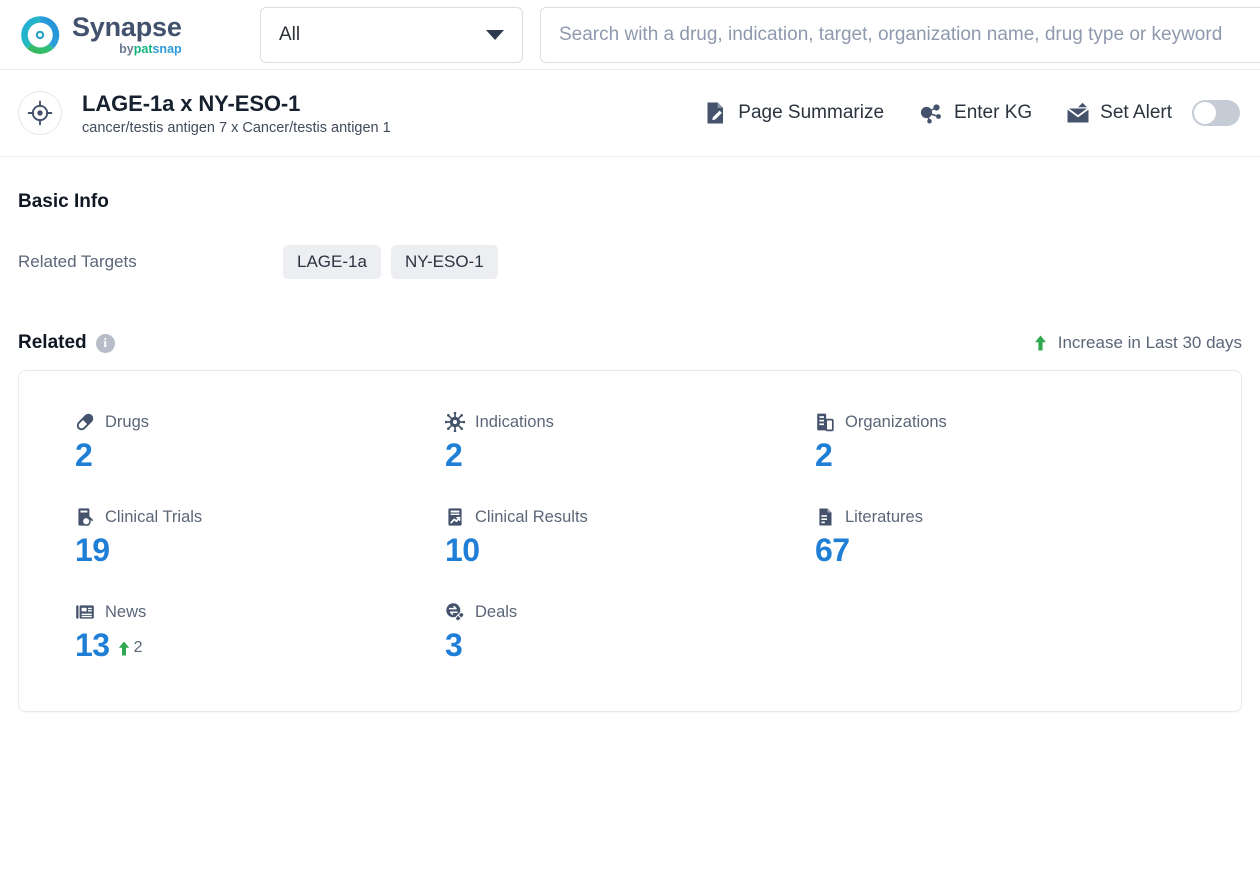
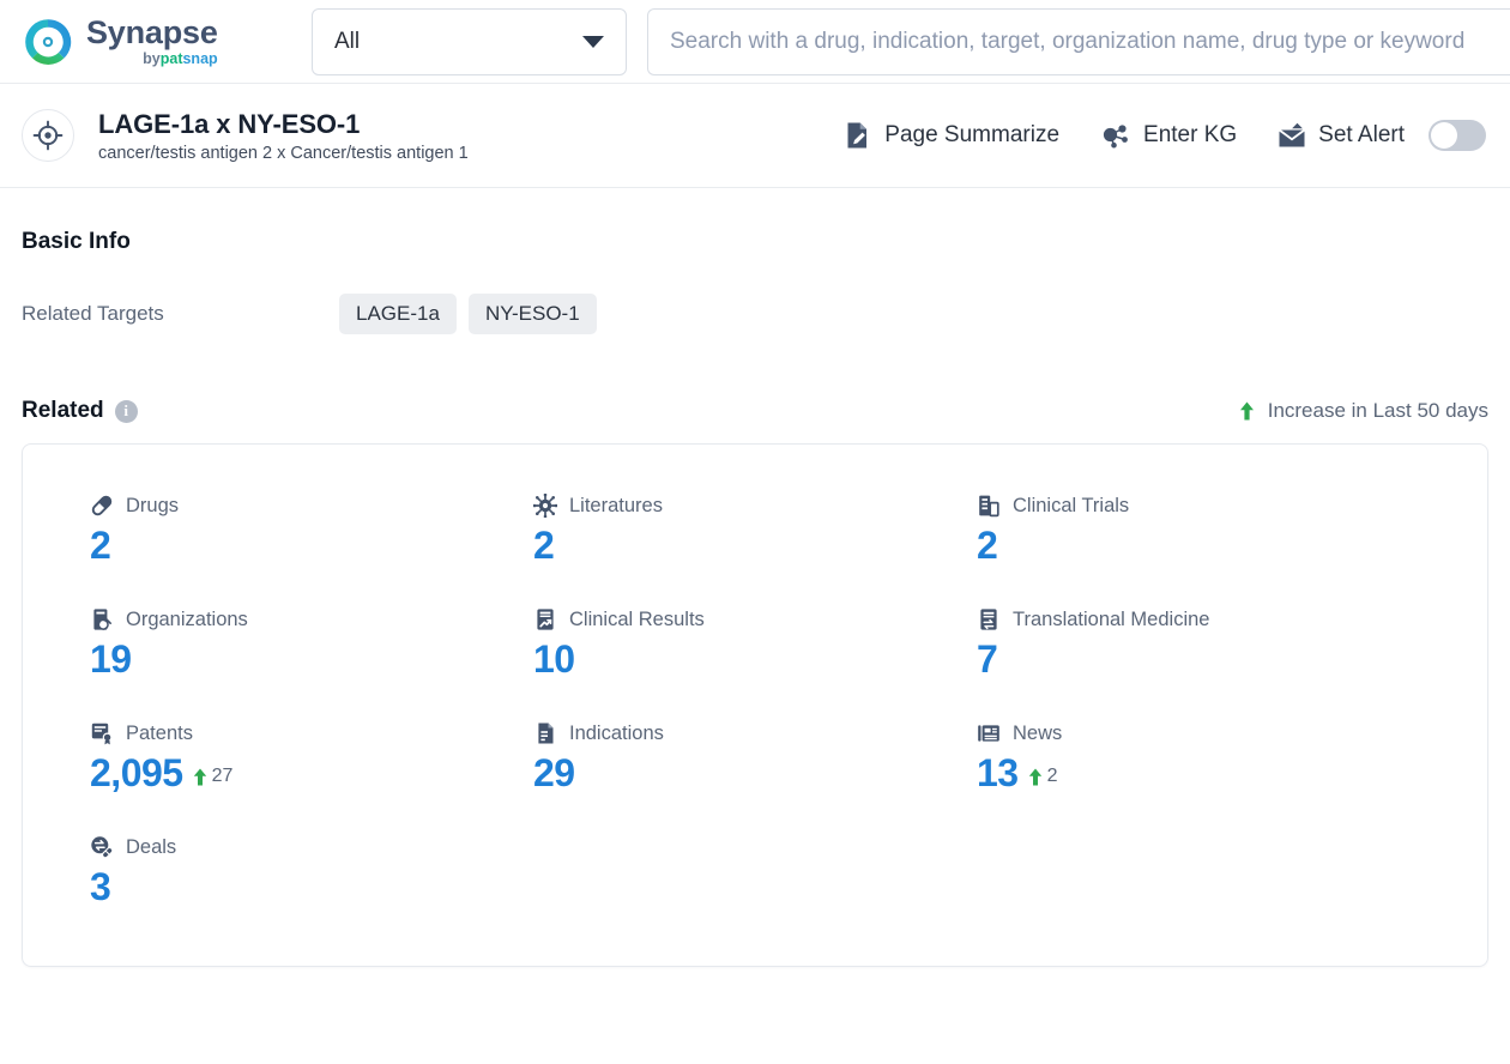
  Synapse
  bypatsnap
  All
  Search with a drug, indication, target, organization name, drug type or keyword
  LAGE-1a x NY-ESO-1
- cancer/testis antigen 7 x Cancer/testis antigen 1
+ cancer/testis antigen 2 x Cancer/testis antigen 1
  Page Summarize
  Enter KG
  Set Alert
  Basic Info
  Related Targets
  LAGE-1a
  NY-ESO-1
  Related
  i
- Increase in Last 30 days
+ Increase in Last 50 days
  Drugs
  2
- Indications
+ Literatures
  2
- Organizations
+ Clinical Trials
  2
- Clinical Trials
+ Organizations
  19
  Clinical Results
  10
+ Translational Medicine
+ 7
+ Patents
+ 2,095
+ 27
- Literatures
+ Indications
- 67
+ 29
  News
  13
  2
  Deals
  3
